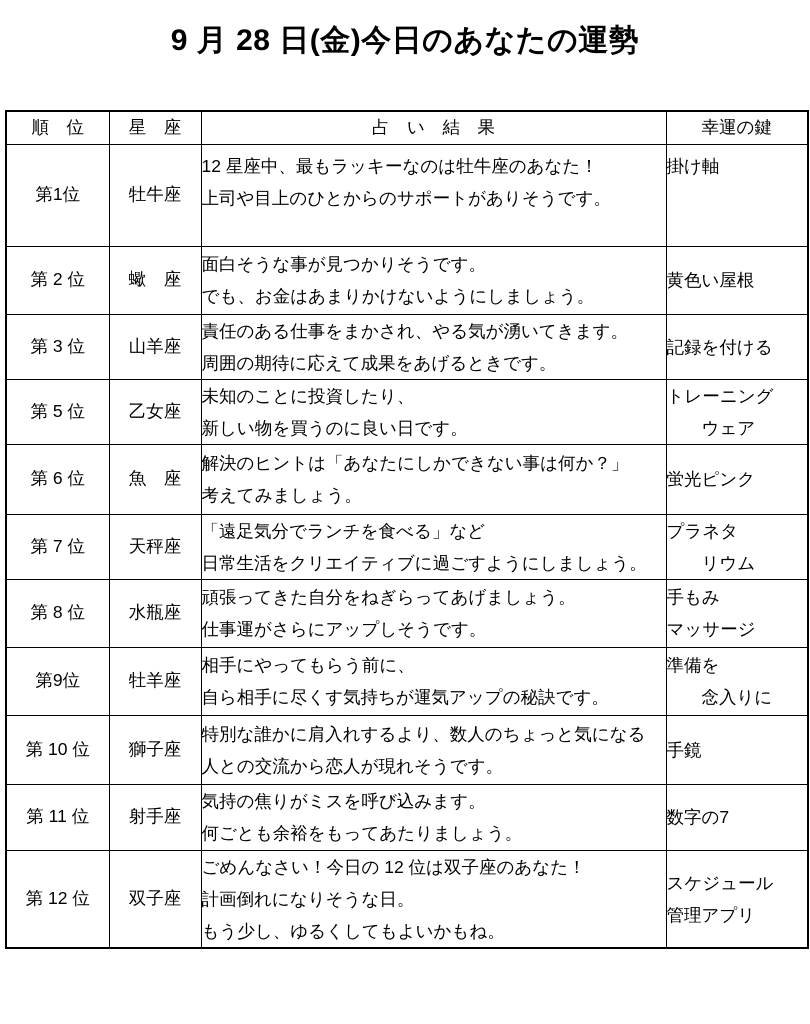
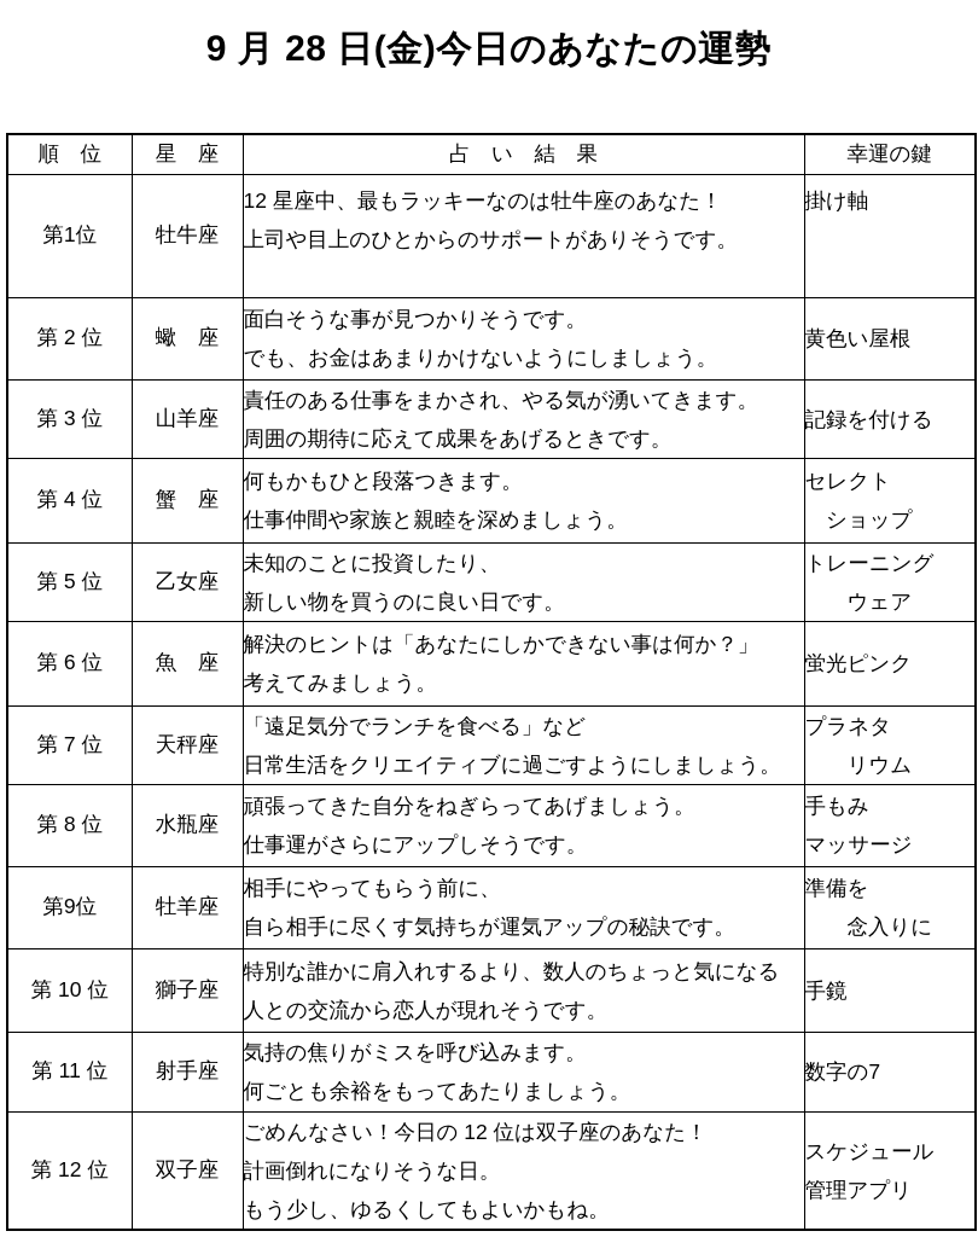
  9 月 28 日(金)今日のあなたの運勢
  順 位	星 座	占 い 結 果	幸運の鍵
  第1位	牡牛座	12 星座中、最もラッキーなのは牡牛座のあなた！ 上司や目上のひとからのサポートがありそうです。	掛け軸
  第 2 位	蠍 座	面白そうな事が見つかりそうです。 でも、お金はあまりかけないようにしましょう。	黄色い屋根
  第 3 位	山羊座	責任のある仕事をまかされ、やる気が湧いてきます。 周囲の期待に応えて成果をあげるときです。	記録を付ける
+ 第 4 位	蟹 座	何もかもひと段落つきます。 仕事仲間や家族と親睦を深めましょう。	セレクト ショップ
  第 5 位	乙女座	未知のことに投資したり、 新しい物を買うのに良い日です。	トレーニング ウェア
  第 6 位	魚 座	解決のヒントは「あなたにしかできない事は何か？」 考えてみましょう。	蛍光ピンク
  第 7 位	天秤座	「遠足気分でランチを食べる」など 日常生活をクリエイティブに過ごすようにしましょう。	プラネタ リウム
  第 8 位	水瓶座	頑張ってきた自分をねぎらってあげましょう。 仕事運がさらにアップしそうです。	手もみ マッサージ
  第9位	牡羊座	相手にやってもらう前に、 自ら相手に尽くす気持ちが運気アップの秘訣です。	準備を 念入りに
  第 10 位	獅子座	特別な誰かに肩入れするより、数人のちょっと気になる 人との交流から恋人が現れそうです。	手鏡
  第 11 位	射手座	気持の焦りがミスを呼び込みます。 何ごとも余裕をもってあたりましょう。	数字の7
  第 12 位	双子座	ごめんなさい！今日の 12 位は双子座のあなた！ 計画倒れになりそうな日。 もう少し、ゆるくしてもよいかもね。	スケジュール 管理アプリ
